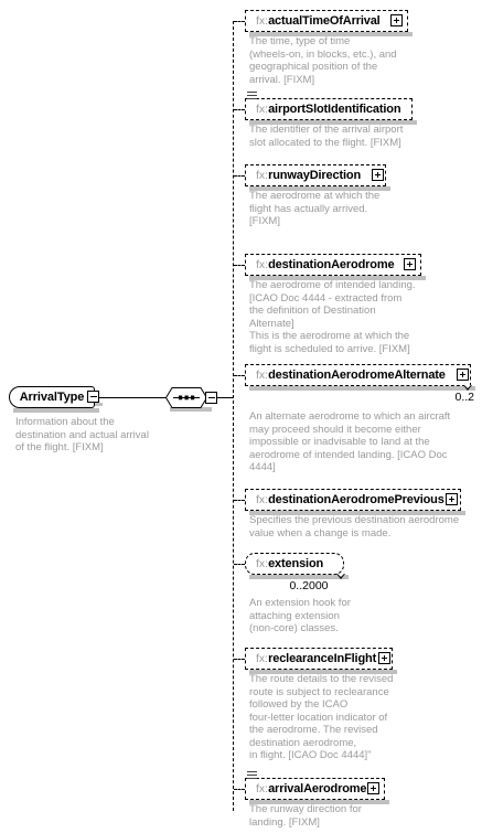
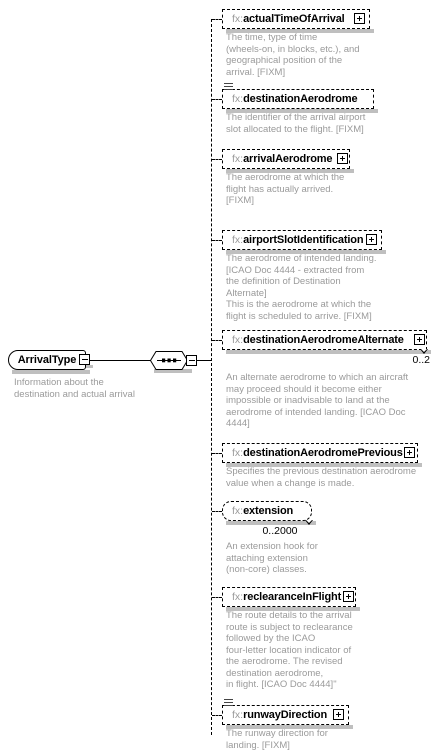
  ArrivalType
  Information about the
  destination and actual arrival
- of the flight. [FIXM]
  fx:actualTimeOfArrival
  The time, type of time
  (wheels-on, in blocks, etc.), and
  geographical position of the
  arrival. [FIXM]
- fx:airportSlotIdentification
+ fx:destinationAerodrome
  The identifier of the arrival airport
  slot allocated to the flight. [FIXM]
- fx:runwayDirection
+ fx:arrivalAerodrome
  The aerodrome at which the
  flight has actually arrived.
  [FIXM]
- fx:destinationAerodrome
+ fx:airportSlotIdentification
  The aerodrome of intended landing.
  [ICAO Doc 4444 - extracted from
  the definition of Destination
  Alternate]
  This is the aerodrome at which the
  flight is scheduled to arrive. [FIXM]
  fx:destinationAerodromeAlternate
  0..2
  An alternate aerodrome to which an aircraft
  may proceed should it become either
  impossible or inadvisable to land at the
  aerodrome of intended landing. [ICAO Doc
  4444]
  fx:destinationAerodromePrevious
  Specifies the previous destination aerodrome
  value when a change is made.
  fx:extension
  0..2000
  An extension hook for
  attaching extension
  (non-core) classes.
  fx:reclearanceInFlight
- The route details to the revised
+ The route details to the arrival
  route is subject to reclearance
  followed by the ICAO
  four-letter location indicator of
  the aerodrome. The revised
  destination aerodrome,
  in flight. [ICAO Doc 4444]"
- fx:arrivalAerodrome
+ fx:runwayDirection
  The runway direction for
  landing. [FIXM]
